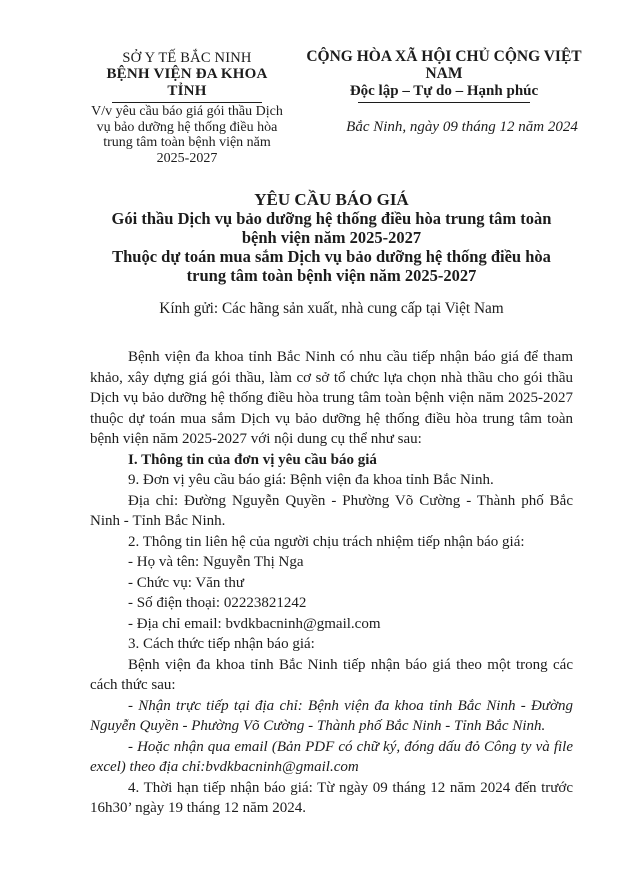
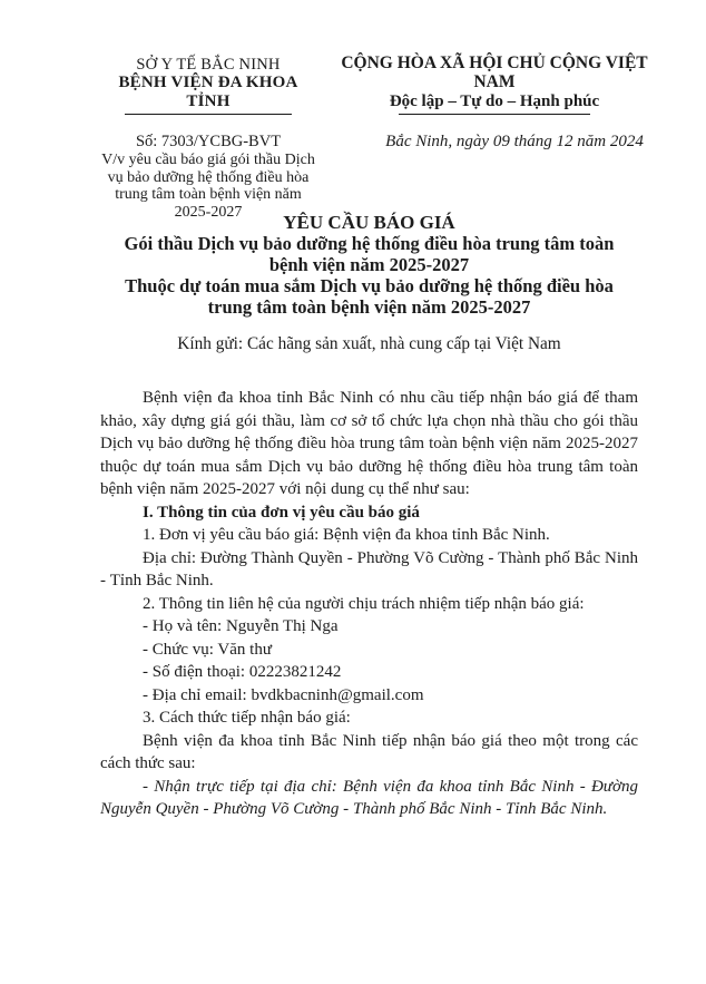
  SỞ Y TẾ BẮC NINH
  BỆNH VIỆN ĐA KHOA TỈNH
+ Số: 7303/YCBG-BVT
  V/v yêu cầu báo giá gói thầu Dịch vụ bảo dưỡng hệ thống điều hòa trung tâm toàn bệnh viện năm 2025-2027
  CỘNG HÒA XÃ HỘI CHỦ CỘNG VIỆT NAM
  Độc lập – Tự do – Hạnh phúc
  Bắc Ninh, ngày 09 tháng 12 năm 2024
  YÊU CẦU BÁO GIÁ
  Gói thầu Dịch vụ bảo dưỡng hệ thống điều hòa trung tâm toàn bệnh viện năm 2025-2027
  Thuộc dự toán mua sắm Dịch vụ bảo dưỡng hệ thống điều hòa trung tâm toàn bệnh viện năm 2025-2027
  Kính gửi: Các hãng sản xuất, nhà cung cấp tại Việt Nam
  Bệnh viện đa khoa tỉnh Bắc Ninh có nhu cầu tiếp nhận báo giá để tham khảo, xây dựng giá gói thầu, làm cơ sở tổ chức lựa chọn nhà thầu cho gói thầu Dịch vụ bảo dưỡng hệ thống điều hòa trung tâm toàn bệnh viện năm 2025-2027 thuộc dự toán mua sắm Dịch vụ bảo dưỡng hệ thống điều hòa trung tâm toàn bệnh viện năm 2025-2027 với nội dung cụ thể như sau:
  I. Thông tin của đơn vị yêu cầu báo giá
- 9. Đơn vị yêu cầu báo giá: Bệnh viện đa khoa tỉnh Bắc Ninh.
+ 1. Đơn vị yêu cầu báo giá: Bệnh viện đa khoa tỉnh Bắc Ninh.
- Địa chỉ: Đường Nguyễn Quyền - Phường Võ Cường - Thành phố Bắc Ninh - Tỉnh Bắc Ninh.
+ Địa chỉ: Đường Thành Quyền - Phường Võ Cường - Thành phố Bắc Ninh - Tỉnh Bắc Ninh.
  2. Thông tin liên hệ của người chịu trách nhiệm tiếp nhận báo giá:
  - Họ và tên: Nguyễn Thị Nga
  - Chức vụ: Văn thư
  - Số điện thoại: 02223821242
  - Địa chỉ email: bvdkbacninh@gmail.com
  3. Cách thức tiếp nhận báo giá:
  Bệnh viện đa khoa tỉnh Bắc Ninh tiếp nhận báo giá theo một trong các cách thức sau:
  - Nhận trực tiếp tại địa chỉ: Bệnh viện đa khoa tỉnh Bắc Ninh - Đường Nguyễn Quyền - Phường Võ Cường - Thành phố Bắc Ninh - Tỉnh Bắc Ninh.
- - Hoặc nhận qua email (Bản PDF có chữ ký, đóng dấu đỏ Công ty và file excel) theo địa chỉ:bvdkbacninh@gmail.com
- 4. Thời hạn tiếp nhận báo giá: Từ ngày 09 tháng 12 năm 2024 đến trước 16h30’ ngày 19 tháng 12 năm 2024.
